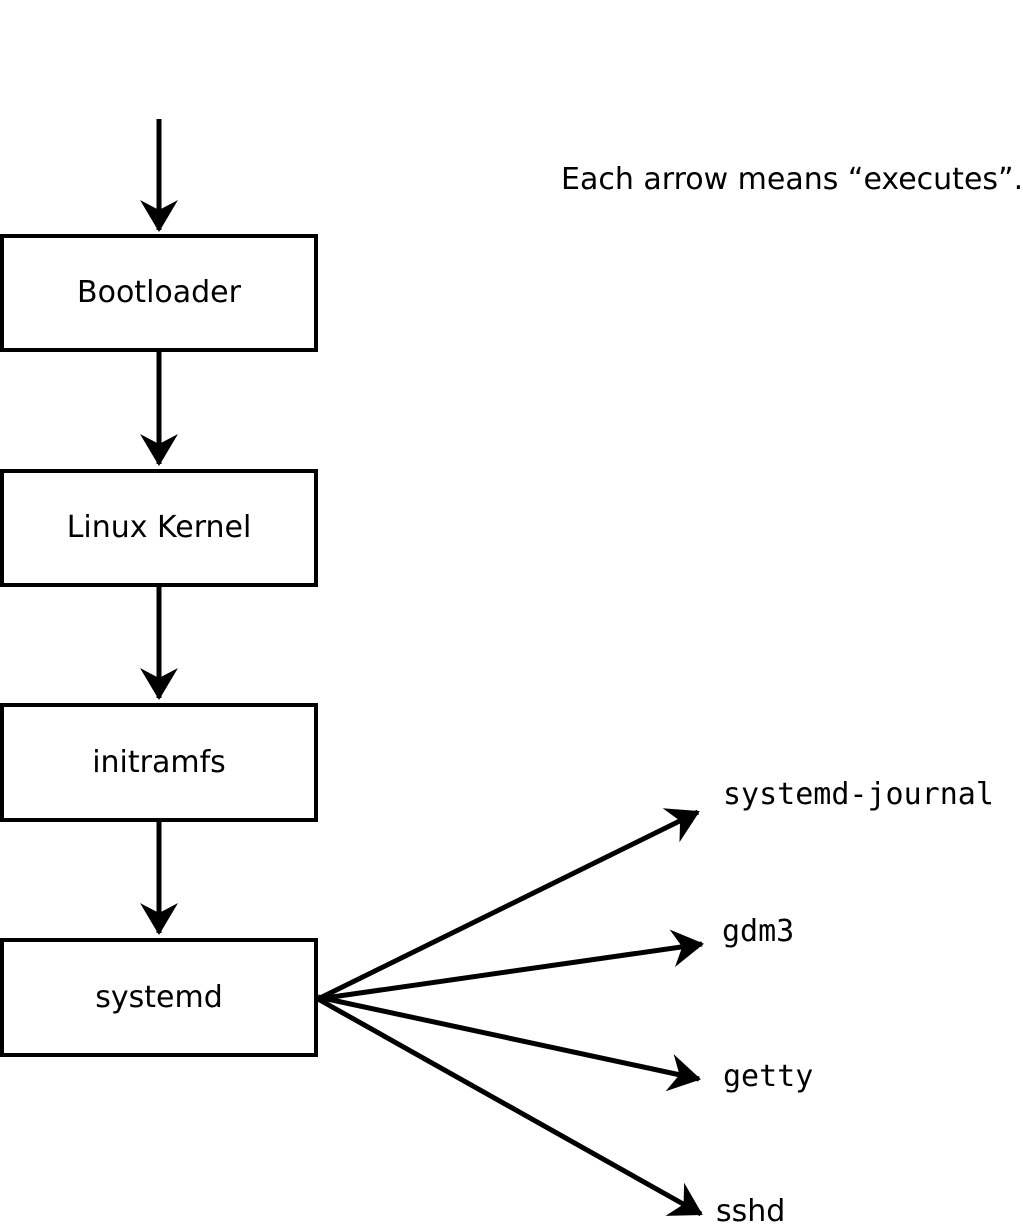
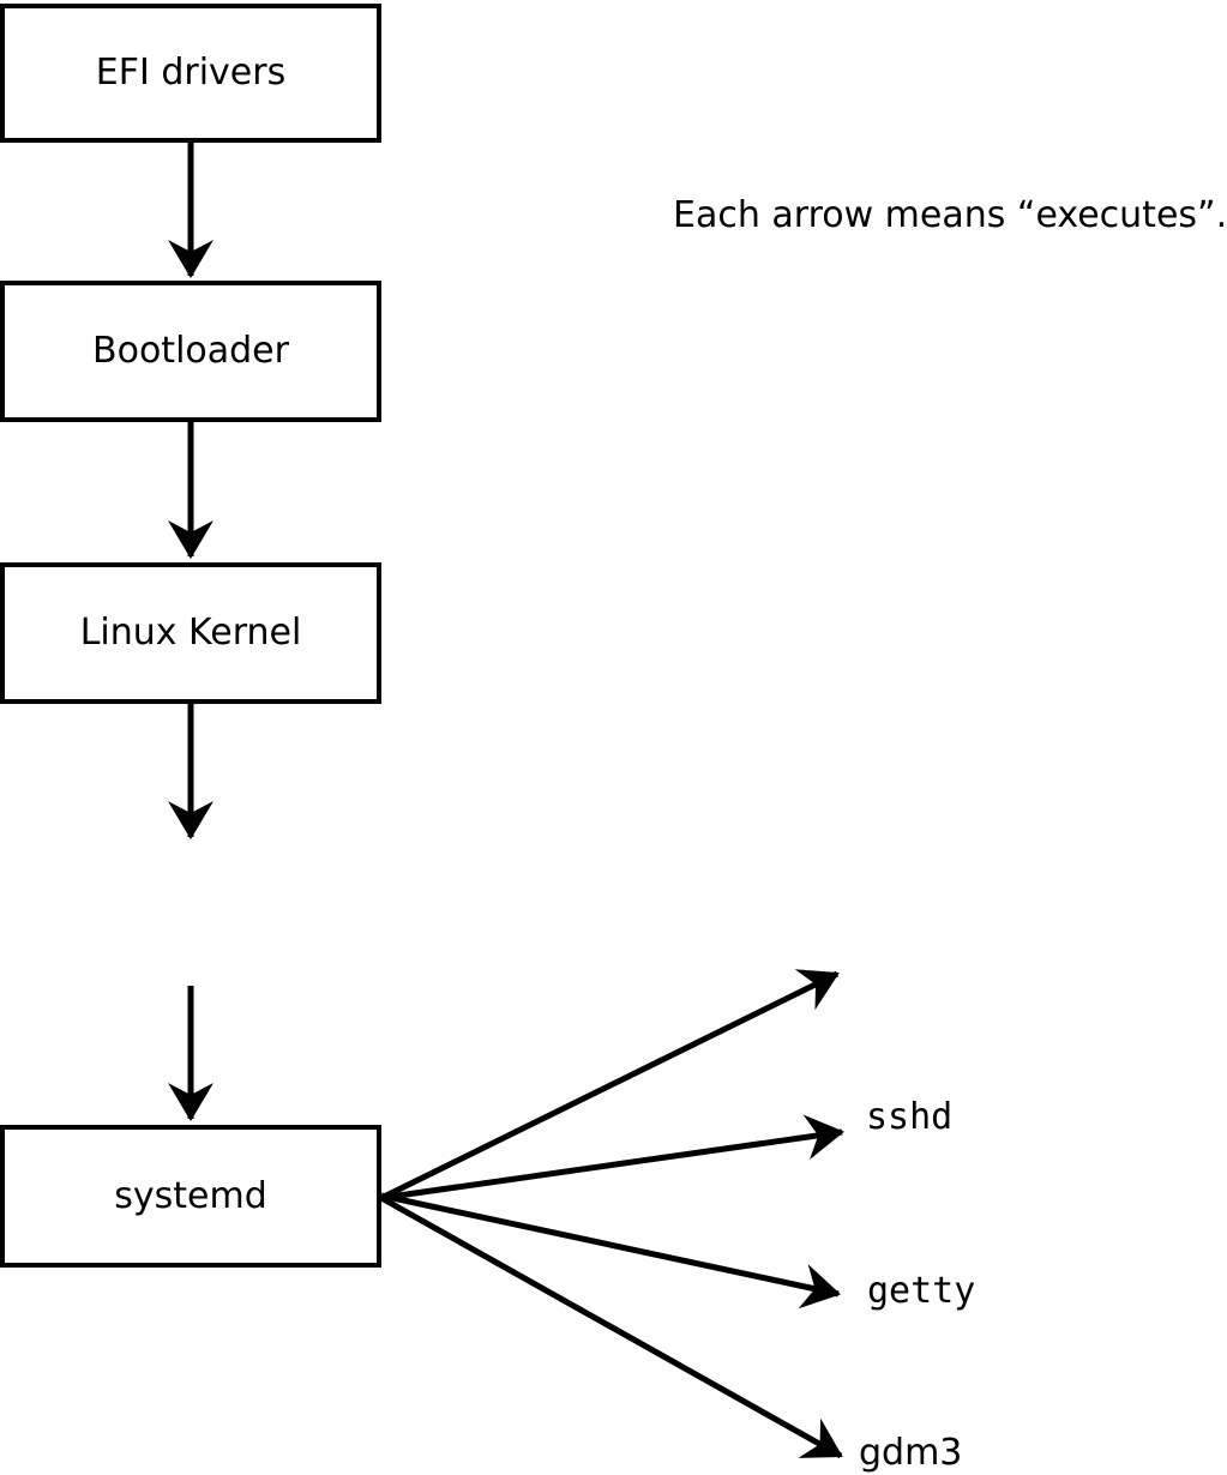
+ EFI drivers
  Bootloader
  Linux Kernel
- initramfs
  systemd
  Each arrow means “executes”.
- systemd-journal
- gdm3
+ sshd
  getty
- sshd
+ gdm3
